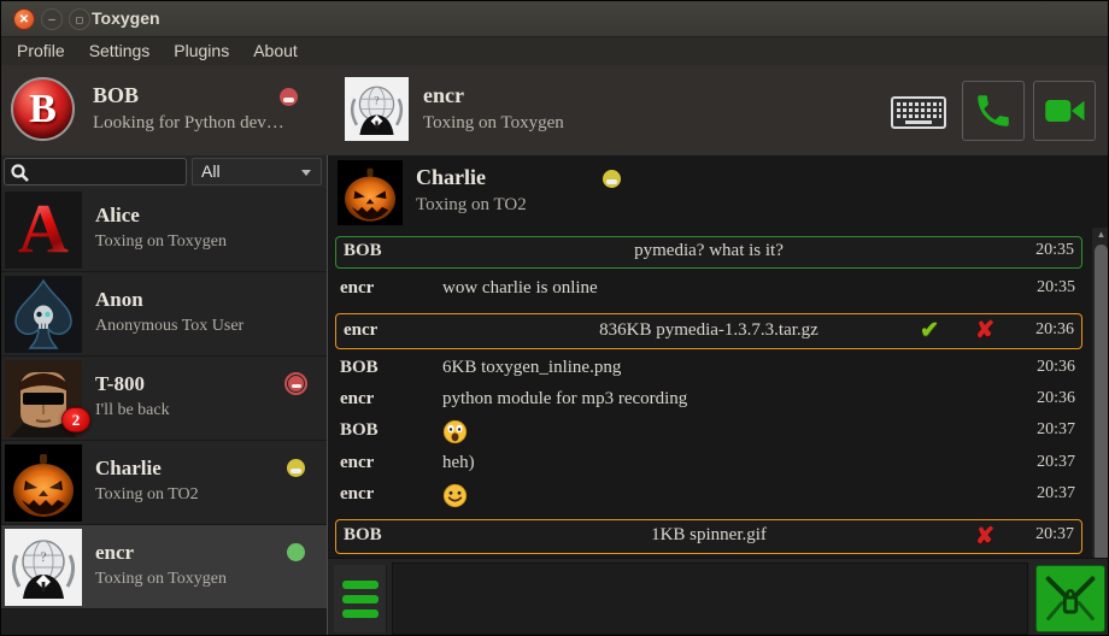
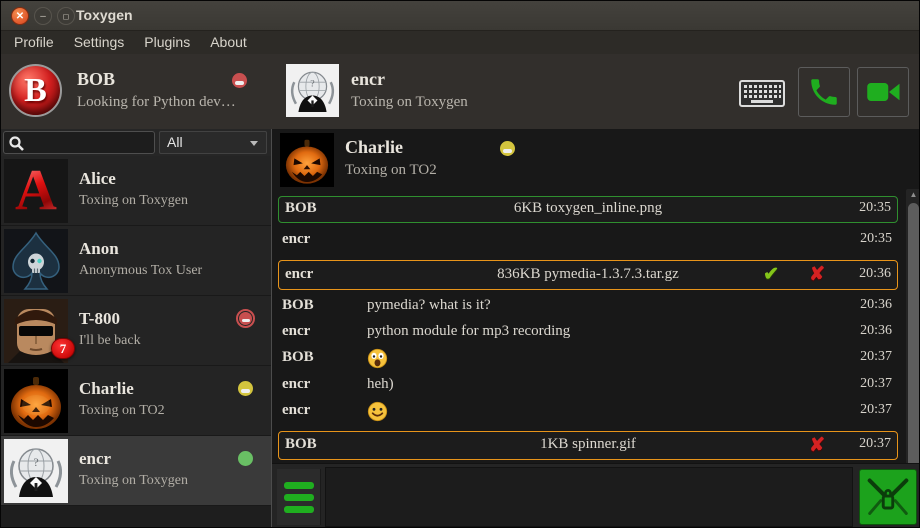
  ✕
  –
  ◻
  Toxygen
  Profile
  Settings
  Plugins
  About
  B
  BOB
  Looking for Python dev…
  ?
  encr
  Toxing on Toxygen
  All
  A
  Alice
  Toxing on Toxygen
  Anon
  Anonymous Tox User
  T-800
  I'll be back
- 2
+ 7
  Charlie
  Toxing on TO2
  ?
  encr
  Toxing on Toxygen
  Charlie
  Toxing on TO2
  BOB
- pymedia? what is it?
+ 6KB toxygen_inline.png
  20:35
  encr
- wow charlie is online
  20:35
  encr
  836KB pymedia-1.3.7.3.tar.gz
  ✔
  ✘
  20:36
  BOB
- 6KB toxygen_inline.png
+ pymedia? what is it?
  20:36
  encr
  python module for mp3 recording
  20:36
  BOB
  20:37
  encr
  heh)
  20:37
  encr
  20:37
  BOB
  1KB spinner.gif
  ✘
  20:37
  ▲
